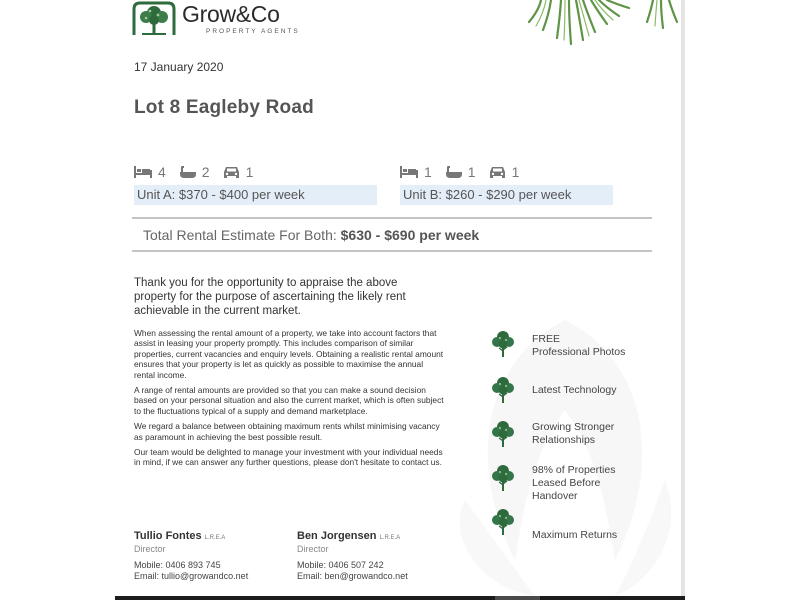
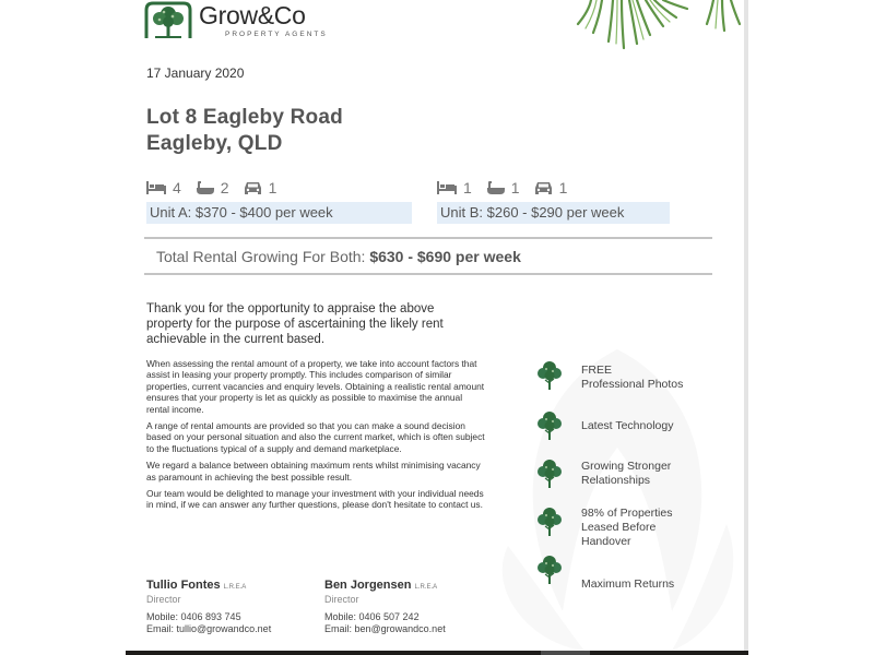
  Grow&Co
  17 January 2020
  Lot 8 Eagleby Road
+ Eagleby, QLD
  4
  2
  1
  Unit A: $370 - $400 per week
  1
  1
  1
  Unit B: $260 - $290 per week
- Total Rental Estimate For Both: $630 - $690 per week
+ Total Rental Growing For Both: $630 - $690 per week
- Thank you for the opportunity to appraise the above property for the purpose of ascertaining the likely rent achievable in the current market.
+ Thank you for the opportunity to appraise the above property for the purpose of ascertaining the likely rent achievable in the current based.
  When assessing the rental amount of a property, we take into account factors that assist in leasing your property promptly. This includes comparison of similar properties, current vacancies and enquiry levels. Obtaining a realistic rental amount ensures that your property is let as quickly as possible to maximise the annual rental income.
  A range of rental amounts are provided so that you can make a sound decision based on your personal situation and also the current market, which is often subject to the fluctuations typical of a supply and demand marketplace.
  We regard a balance between obtaining maximum rents whilst minimising vacancy as paramount in achieving the best possible result.
  Our team would be delighted to manage your investment with your individual needs in mind, if we can answer any further questions, please don't hesitate to contact us.
  FREE
  Professional Photos
  Latest Technology
  Growing Stronger
  Relationships
  98% of Properties
  Leased Before
  Handover
  Maximum Returns
  Director
  Mobile: 0406 893 745
  Email: tullio@growandco.net
  Director
  Mobile: 0406 507 242
  Email: ben@growandco.net
